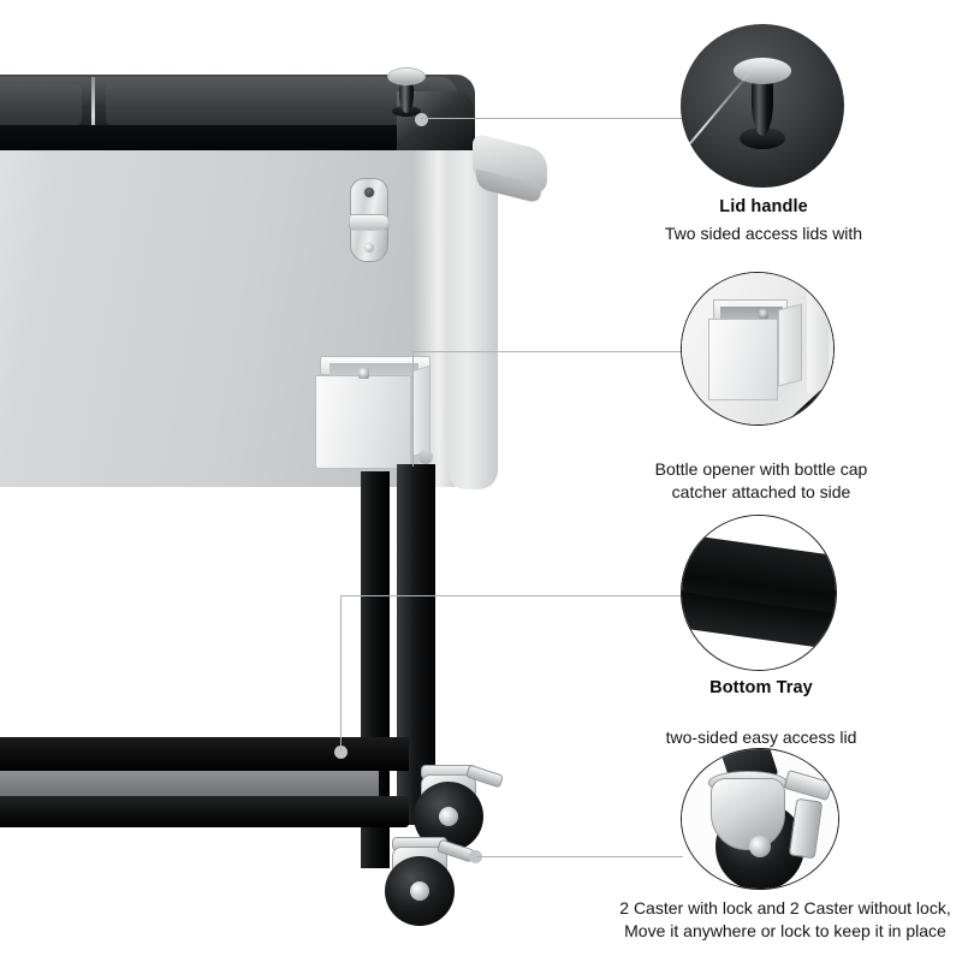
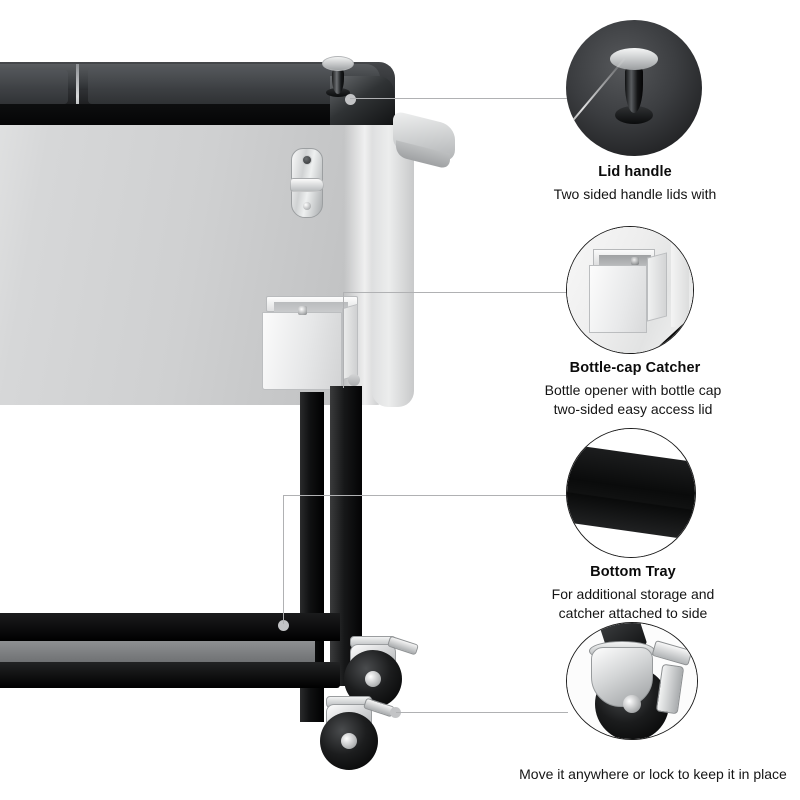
  Lid handle
- Two sided access lids with
+ Two sided handle lids with
+ Bottle-cap Catcher
  Bottle opener with bottle cap
- catcher attached to side
+ two-sided easy access lid
  Bottom Tray
+ For additional storage and
- two-sided easy access lid
+ catcher attached to side
- 2 Caster with lock and 2 Caster without lock,
  Move it anywhere or lock to keep it in place
